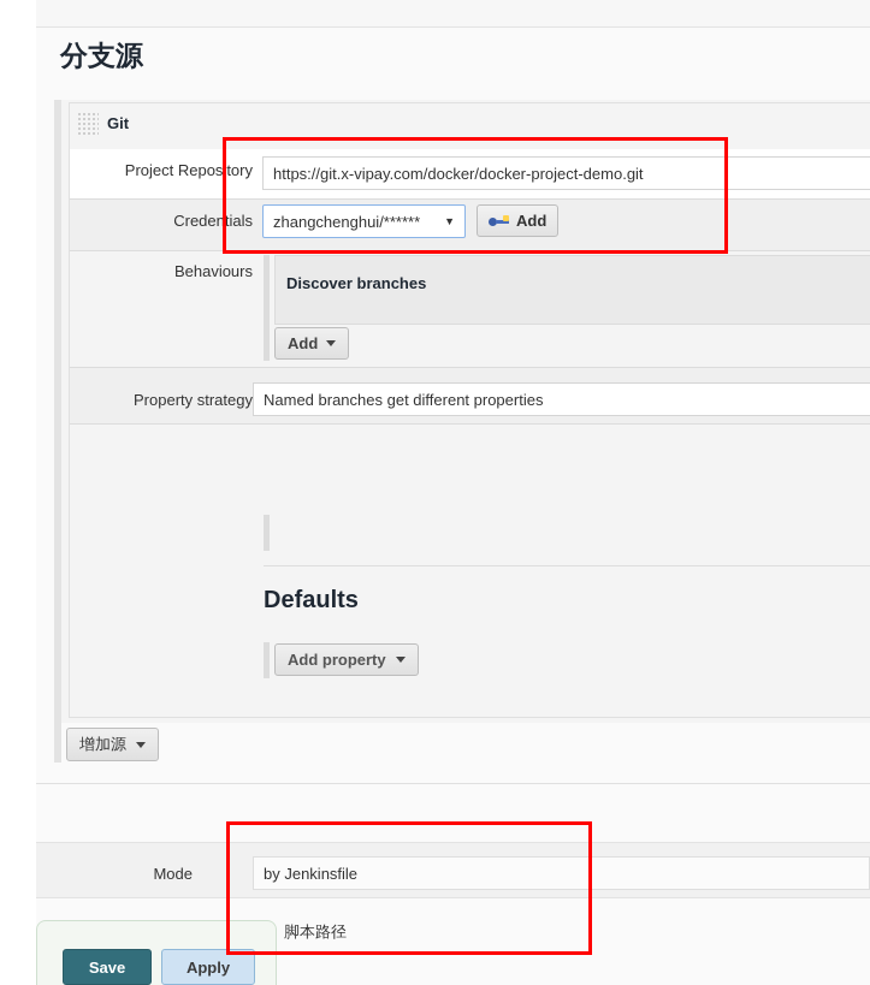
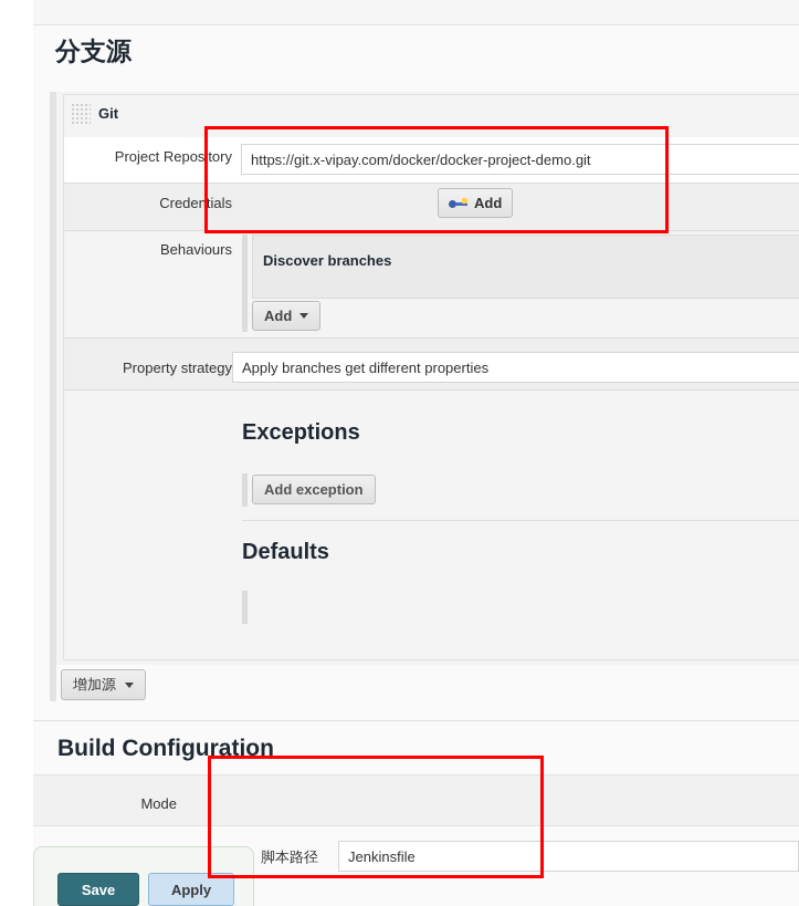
  分支源
  Git
  Project Repository
  https://git.x-vipay.com/docker/docker-project-demo.git
  Credentials
- zhangchenghui/******
- ▼
  Add
  Behaviours
  Discover branches
  Add
  Property strategy
- Named branches get different properties
+ Apply branches get different properties
+ Exceptions
+ Add exception
  Defaults
- Add property
  增加源
+ Build Configuration
  Mode
- by Jenkinsfile
  脚本路径
+ Jenkinsfile
  Save
  Apply
